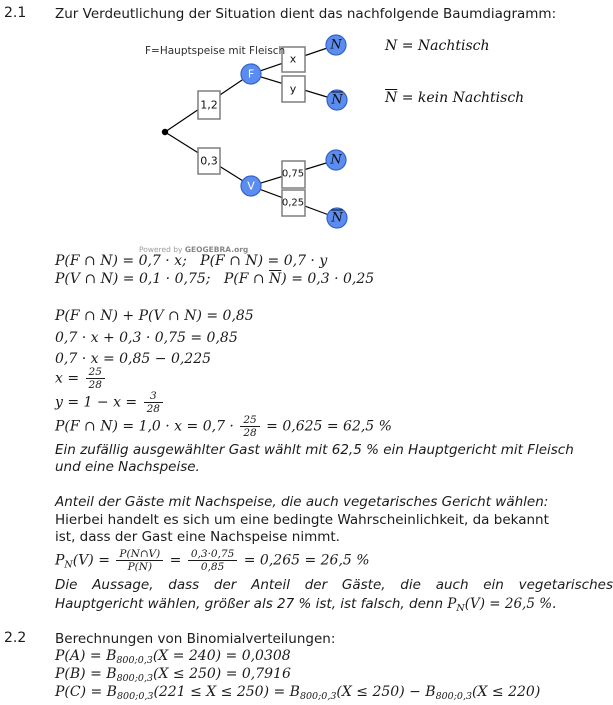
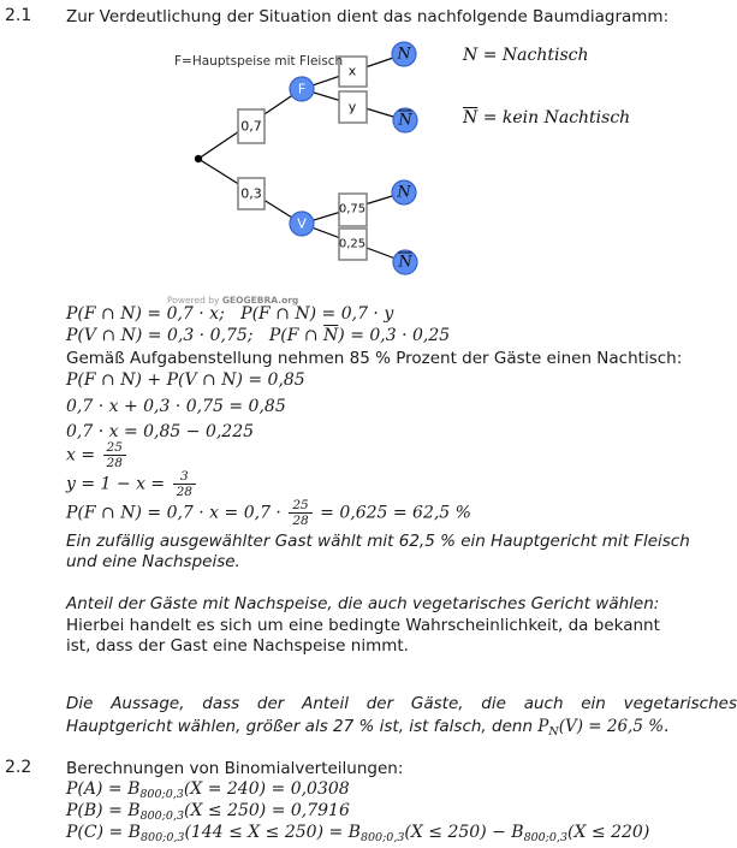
  2.1
  Zur Verdeutlichung der Situation dient das nachfolgende Baumdiagramm:
  F=Hauptspeise mit Fleisch
- 1,2
+ 0,7
  0,3
  x
  y
  0,75
  0,25
  F
  V
  N
  N
  N
  N
  N = Nachtisch
  N = kein Nachtisch
  Powered by GEOGEBRA.org
  P(F ∩ N) = 0,7 · x; P(F ∩ N) = 0,7 · y
- P(V ∩ N) = 0,1 · 0,75; P(F ∩ N) = 0,3 · 0,25
+ P(V ∩ N) = 0,3 · 0,75; P(F ∩ N) = 0,3 · 0,25
+ Gemäß Aufgabenstellung nehmen 85 % Prozent der Gäste einen Nachtisch:
  P(F ∩ N) + P(V ∩ N) = 0,85
  0,7 · x + 0,3 · 0,75 = 0,85
  0,7 · x = 0,85 − 0,225
  x =
  25
  28
  y = 1 − x =
  3
  28
- P(F ∩ N) = 1,0 · x = 0,7 ·
+ P(F ∩ N) = 0,7 · x = 0,7 ·
  25
  28
  = 0,625 = 62,5 %
  Ein zufällig ausgewählter Gast wählt mit 62,5 % ein Hauptgericht mit Fleisch
  und eine Nachspeise.
  Anteil der Gäste mit Nachspeise, die auch vegetarisches Gericht wählen:
  Hierbei handelt es sich um eine bedingte Wahrscheinlichkeit, da bekannt
  ist, dass der Gast eine Nachspeise nimmt.
- PN(V) =
- P(N∩V)
- P(N)
- =
- 0,3·0,75
- 0,85
- = 0,265 = 26,5 %
  Die Aussage, dass der Anteil der Gäste, die auch ein vegetarisches
  Hauptgericht wählen, größer als 27 % ist, ist falsch, denn PN(V) = 26,5 %.
  2.2
  Berechnungen von Binomialverteilungen:
  P(A) = B800;0,3(X = 240) = 0,0308
  P(B) = B800;0,3(X ≤ 250) = 0,7916
- P(C) = B800;0,3(221 ≤ X ≤ 250) = B800;0,3(X ≤ 250) − B800;0,3(X ≤ 220)
+ P(C) = B800;0,3(144 ≤ X ≤ 250) = B800;0,3(X ≤ 250) − B800;0,3(X ≤ 220)
